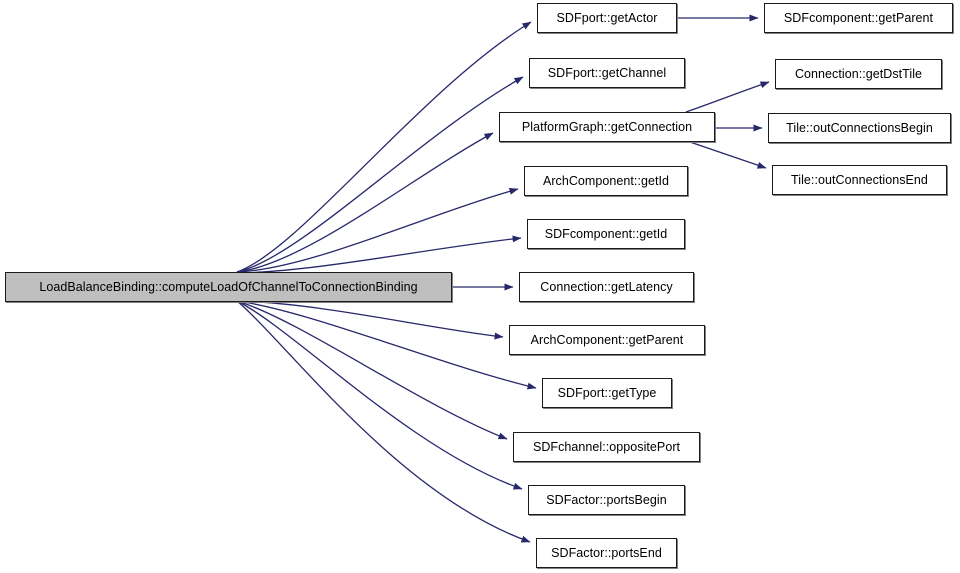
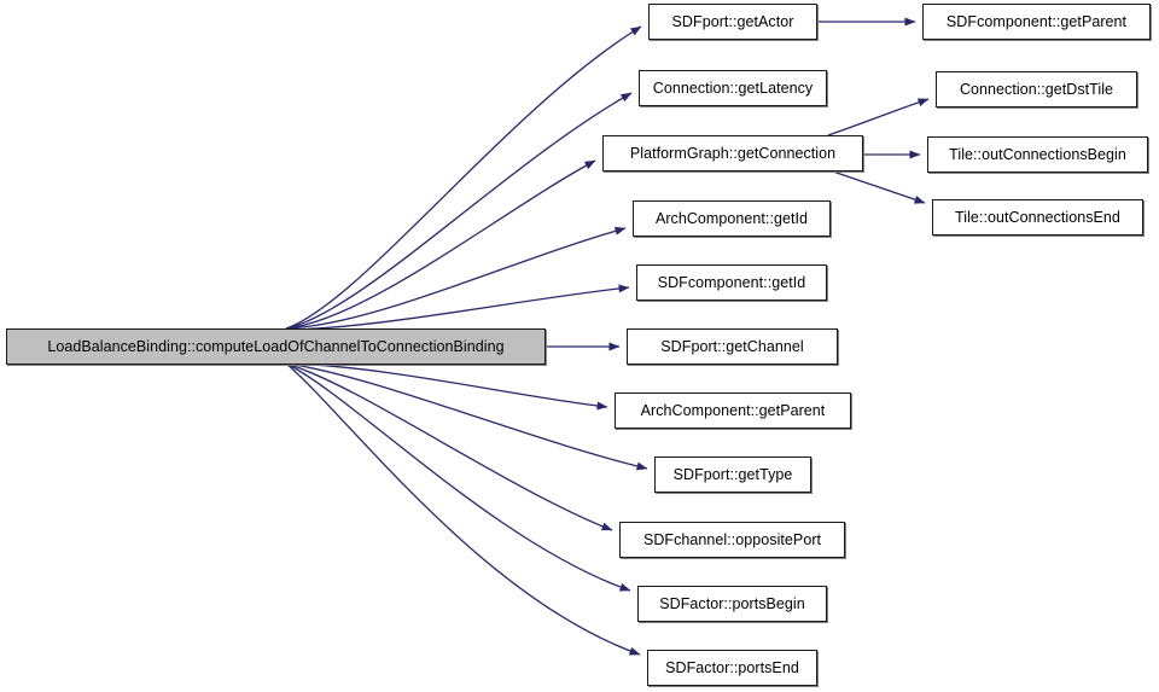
  LoadBalanceBinding::computeLoadOfChannelToConnectionBinding
  SDFport::getActor
- SDFport::getChannel
+ Connection::getLatency
  PlatformGraph::getConnection
  ArchComponent::getId
  SDFcomponent::getId
- Connection::getLatency
+ SDFport::getChannel
  ArchComponent::getParent
  SDFport::getType
  SDFchannel::oppositePort
  SDFactor::portsBegin
  SDFactor::portsEnd
  SDFcomponent::getParent
  Connection::getDstTile
  Tile::outConnectionsBegin
  Tile::outConnectionsEnd
